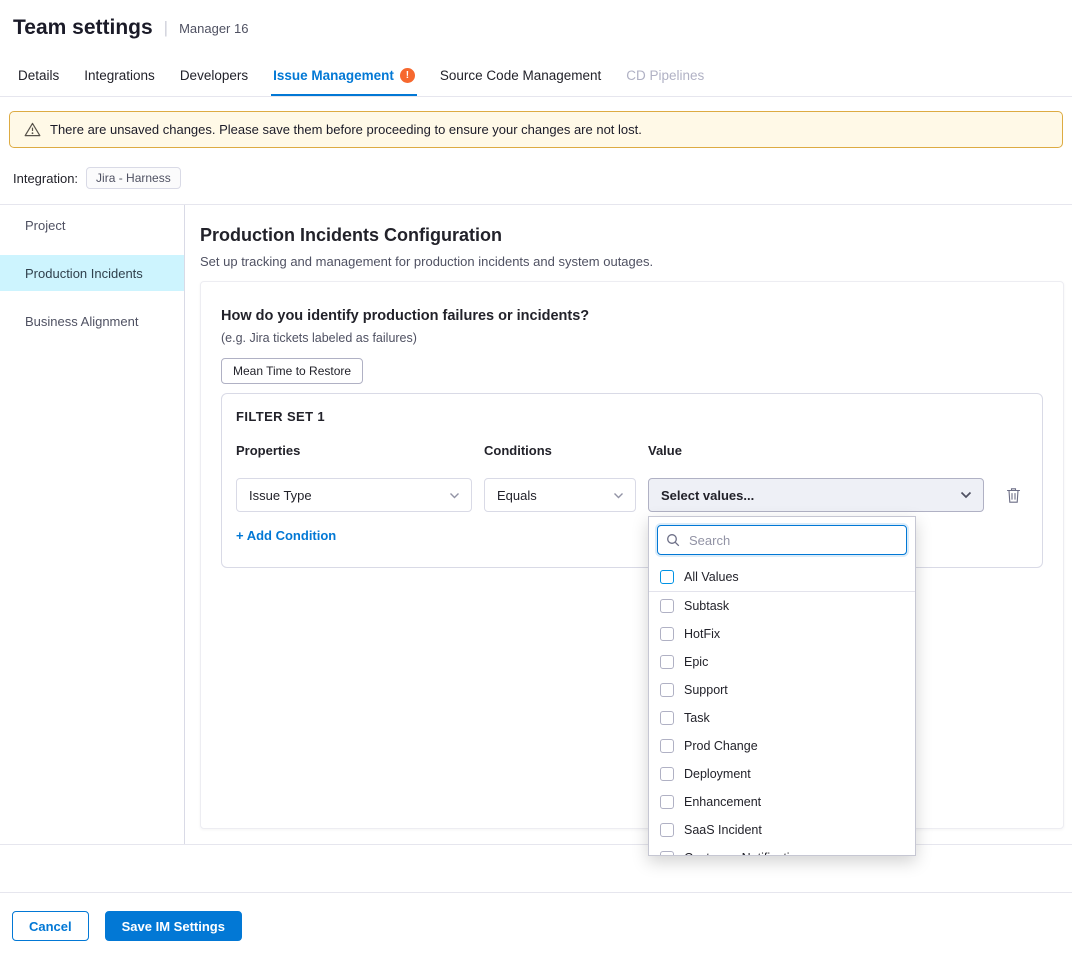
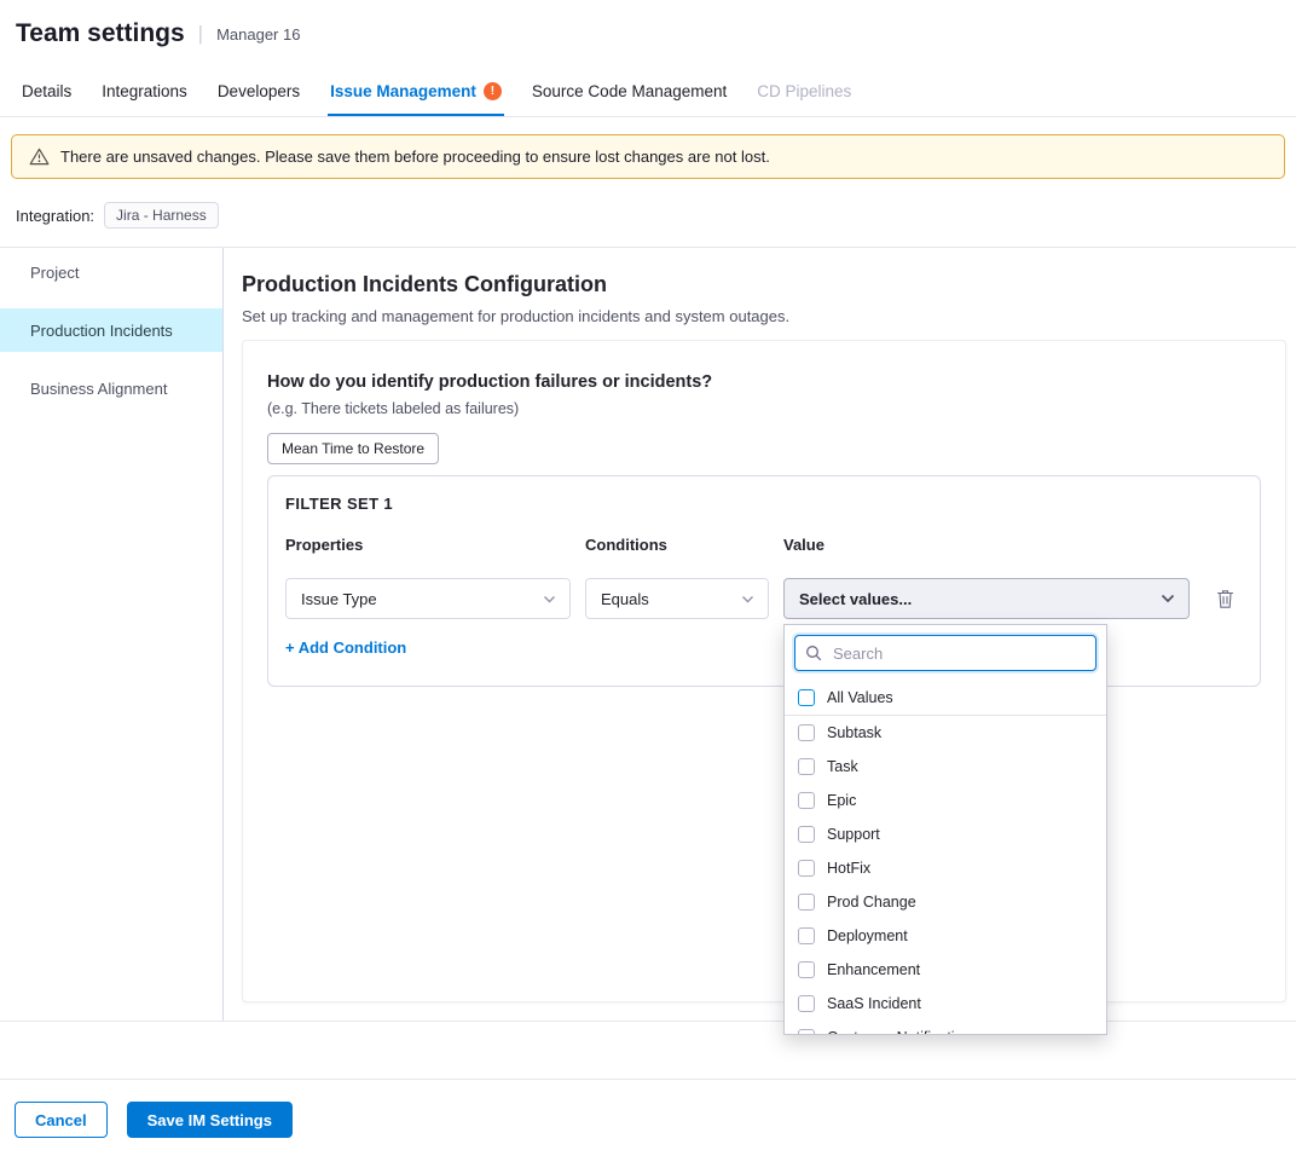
  Team settings
  |
  Manager 16
  Details
  Integrations
  Developers
  Issue Management
  !
  Source Code Management
  CD Pipelines
- There are unsaved changes. Please save them before proceeding to ensure your changes are not lost.
+ There are unsaved changes. Please save them before proceeding to ensure lost changes are not lost.
  Integration:
  Jira - Harness
  Project
  Production Incidents
  Business Alignment
  Production Incidents Configuration
  Set up tracking and management for production incidents and system outages.
  How do you identify production failures or incidents?
- (e.g. Jira tickets labeled as failures)
+ (e.g. There tickets labeled as failures)
  Mean Time to Restore
  FILTER SET 1
  Properties
  Conditions
  Value
  Issue Type
  Equals
  Select values...
  Search
  All Values
  Subtask
- HotFix
+ Task
  Epic
  Support
- Task
+ HotFix
  Prod Change
  Deployment
  Enhancement
  SaaS Incident
  + Add Condition
  Cancel
  Save IM Settings
